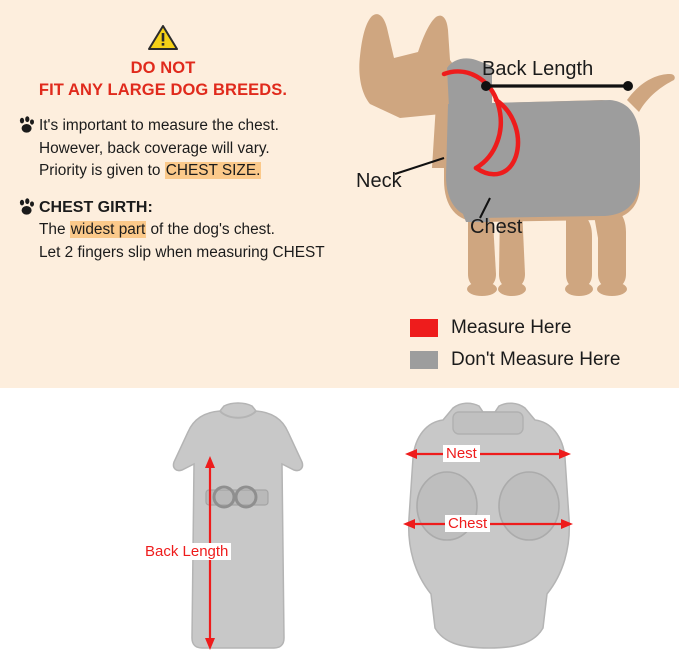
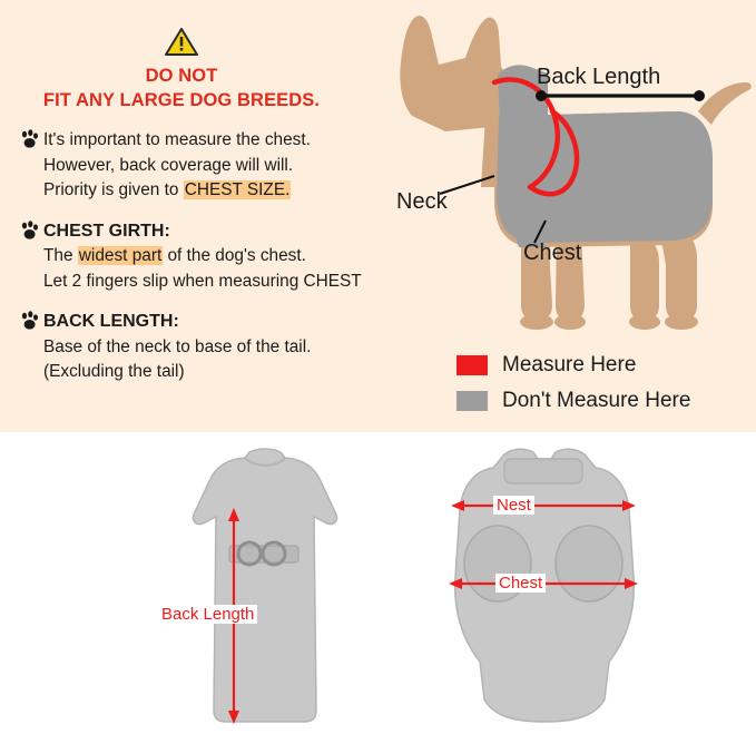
  DO NOT
  FIT ANY LARGE DOG BREEDS.
  It's important to measure the chest.
- However, back coverage will vary.
+ However, back coverage will will.
  Priority is given to CHEST SIZE.
  CHEST GIRTH:
  The widest part of the dog's chest.
  Let 2 fingers slip when measuring CHEST
+ BACK LENGTH:
+ Base of the neck to base of the tail.
+ (Excluding the tail)
  Back Length
  Neck
  Chest
  Measure Here
  Don't Measure Here
  Back Length
  Nest
  Chest
